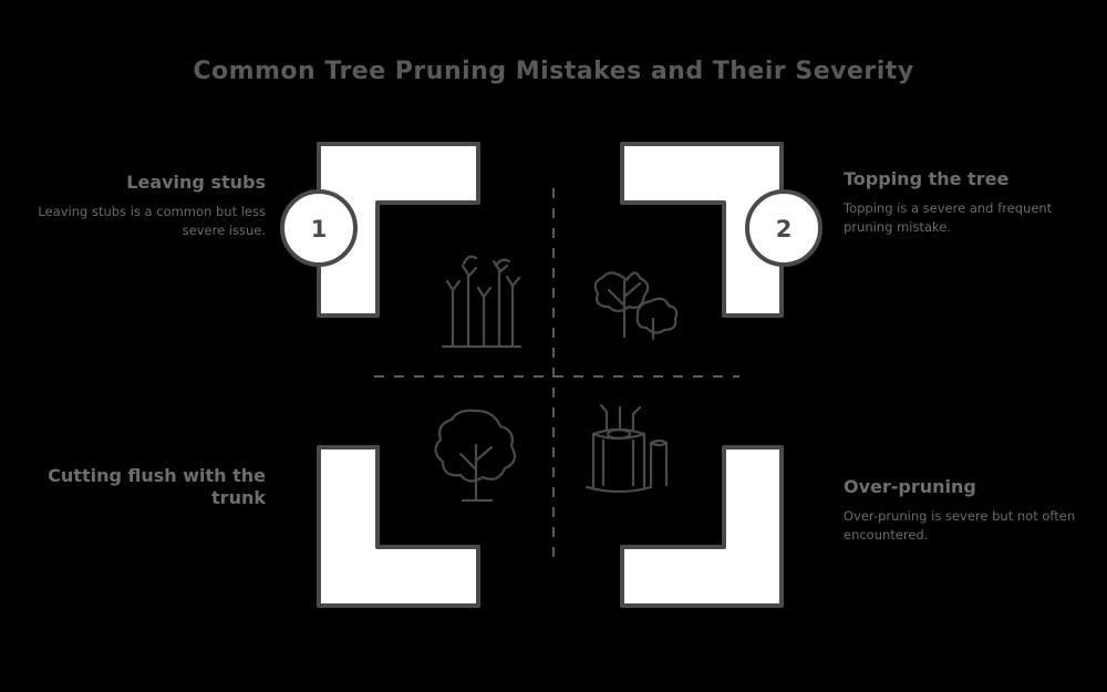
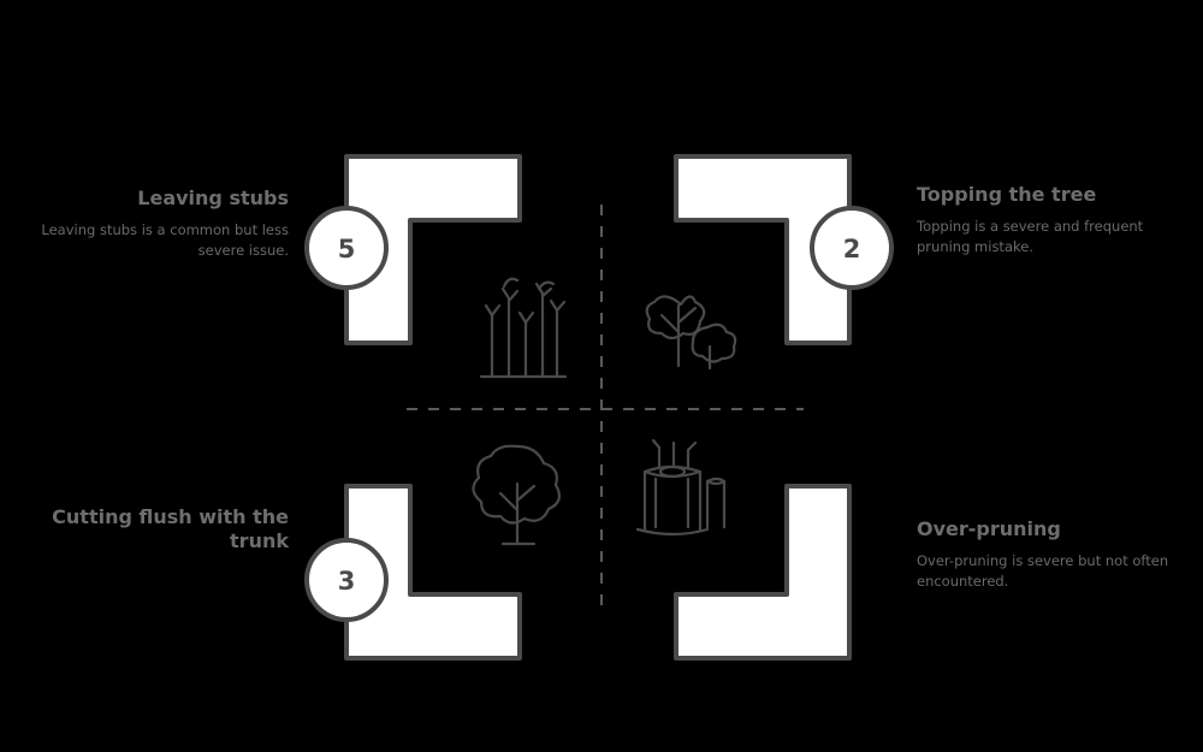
- Common Tree Pruning Mistakes and Their Severity
- 1
+ 5
  2
+ 3
  Leaving stubs
  Leaving stubs is a common but less severe issue.
  Topping the tree
  Topping is a severe and frequent pruning mistake.
  Cutting flush with the trunk
  Over-pruning
  Over-pruning is severe but not often encountered.
